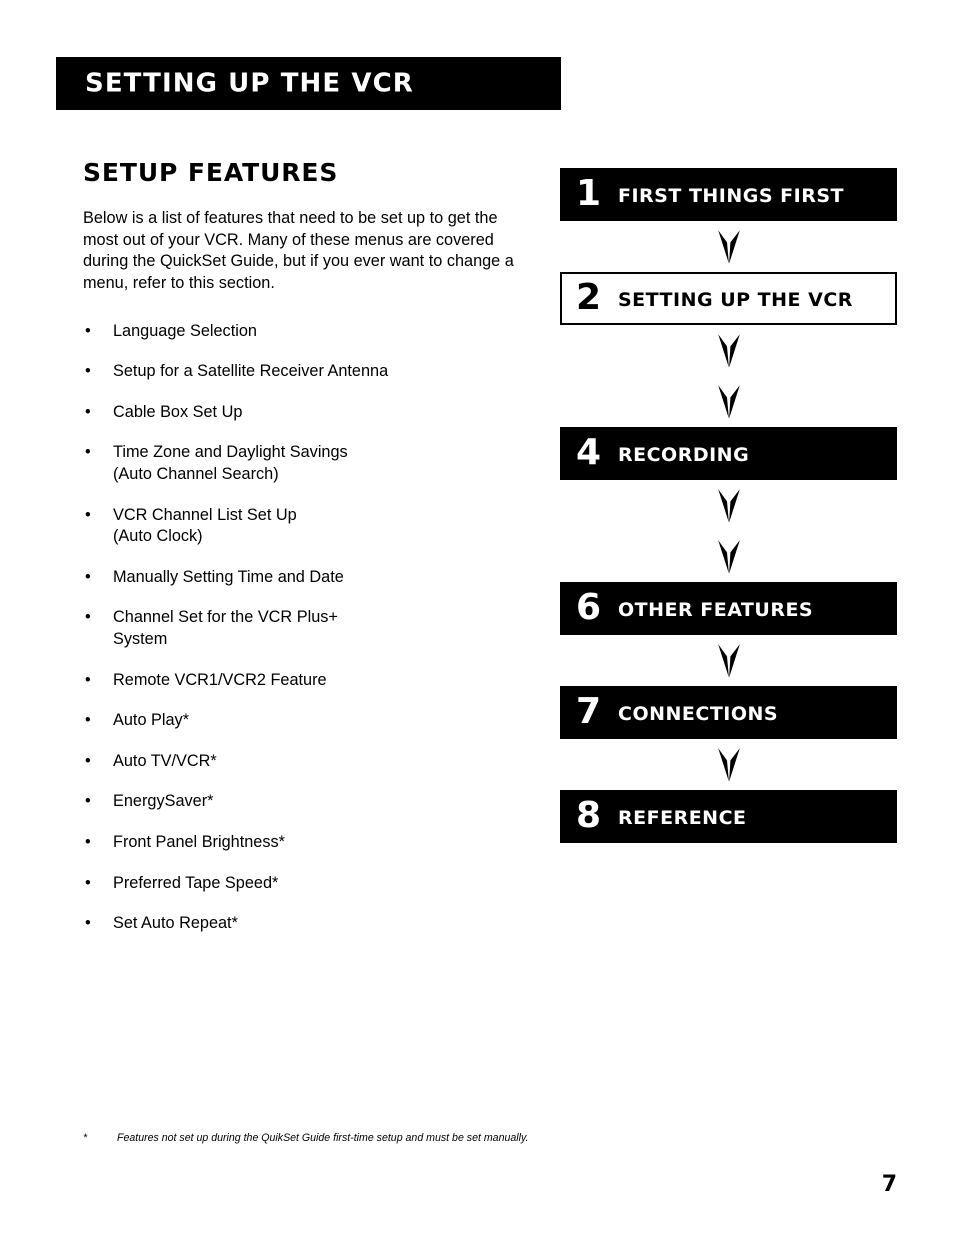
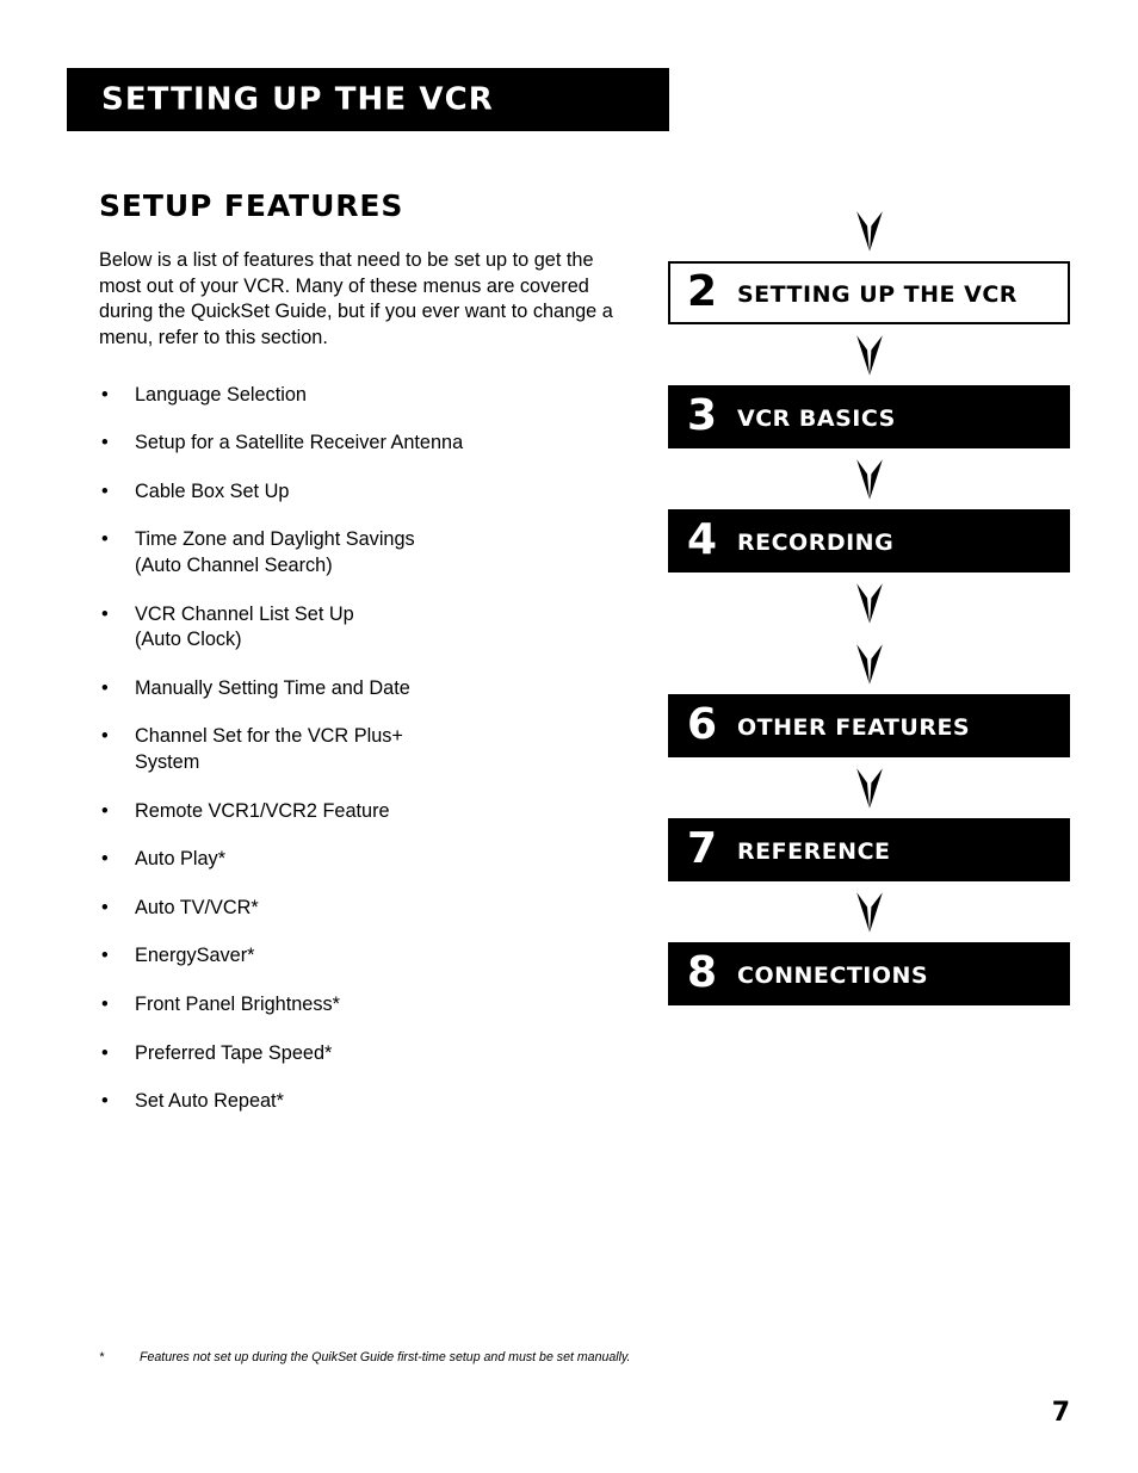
  SETTING UP THE VCR
  SETUP FEATURES
  Below is a list of features that need to be set up to get the most out of your VCR. Many of these menus are covered during the QuickSet Guide, but if you ever want to change a menu, refer to this section.
  •
  Language Selection
  •
  Setup for a Satellite Receiver Antenna
  •
  Cable Box Set Up
  •
  Time Zone and Daylight Savings
  (Auto Channel Search)
  •
  VCR Channel List Set Up
  (Auto Clock)
  •
  Manually Setting Time and Date
  •
  Channel Set for the VCR Plus+
  System
  •
  Remote VCR1/VCR2 Feature
  •
  Auto Play*
  •
  Auto TV/VCR*
  •
  EnergySaver*
  •
  Front Panel Brightness*
  •
  Preferred Tape Speed*
  •
  Set Auto Repeat*
- 1
- FIRST THINGS FIRST
  2
  SETTING UP THE VCR
+ 3
+ VCR BASICS
  4
  RECORDING
  6
  OTHER FEATURES
  7
- CONNECTIONS
+ REFERENCE
  8
- REFERENCE
+ CONNECTIONS
  * Features not set up during the QuikSet Guide first-time setup and must be set manually.
  7
